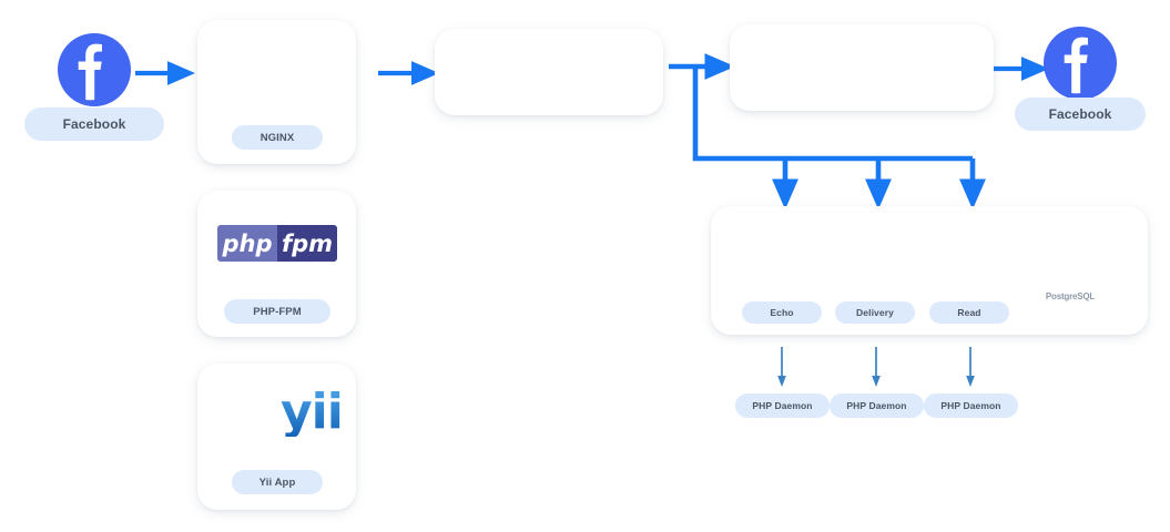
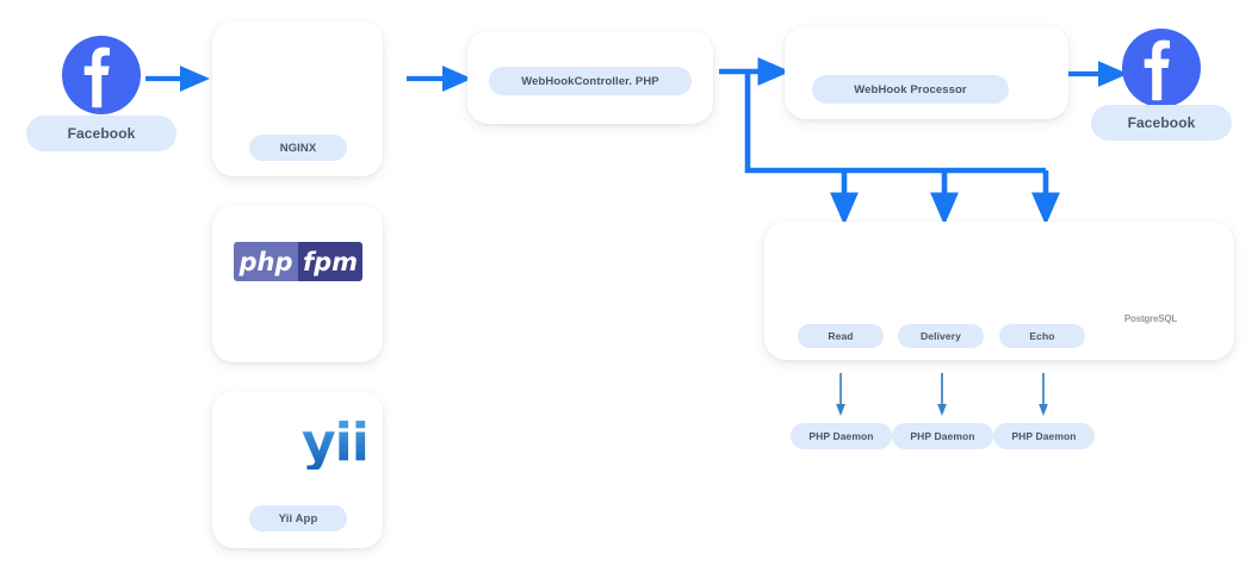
  php
  fpm
  yii
  PostgreSQL
  Facebook
  NGINX
- PHP-FPM
  Yii App
+ WebHookController. PHP
+ WebHook Processor
  Facebook
- Echo
+ Read
  Delivery
- Read
+ Echo
  PHP Daemon
  PHP Daemon
  PHP Daemon
